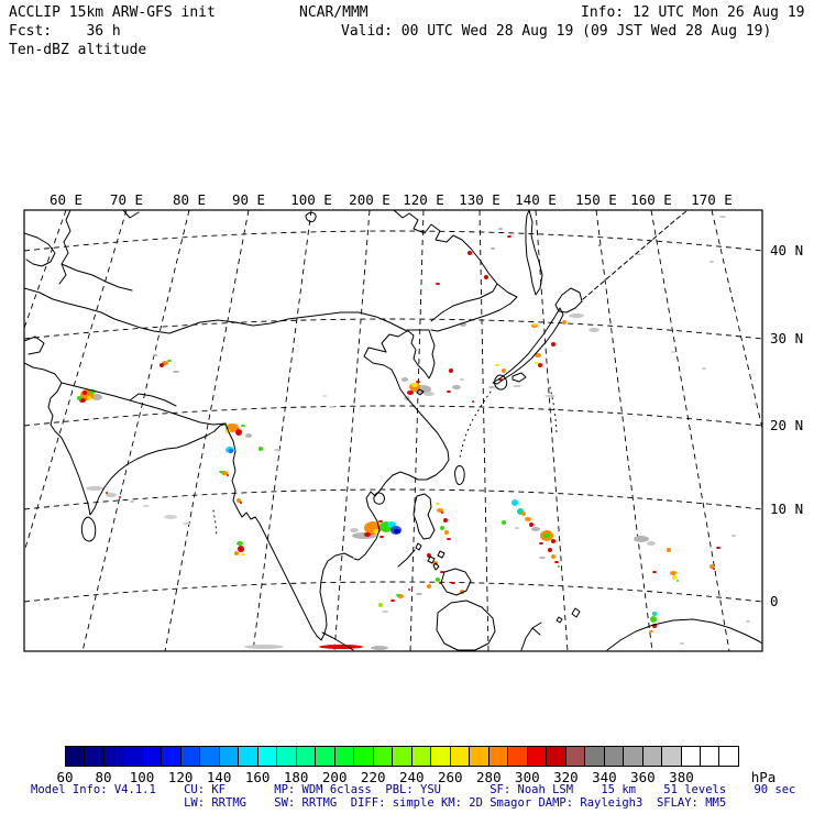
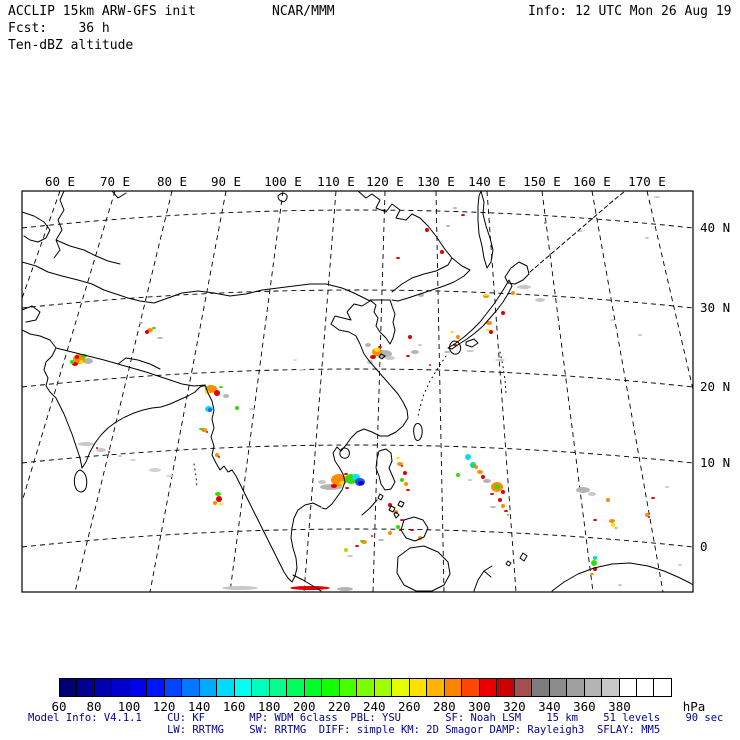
  ACCLIP 15km ARW-GFS init
  Fcst: 36 h
  Ten-dBZ altitude
  NCAR/MMM
  Info: 12 UTC Mon 26 Aug 19
- Valid: 00 UTC Wed 28 Aug 19 (09 JST Wed 28 Aug 19)
  60 E
  70 E
  80 E
  90 E
  100 E
- 200 E
+ 110 E
  120 E
  130 E
  140 E
  150 E
  160 E
  170 E
  40 N
  30 N
  20 N
  10 N
  0
  60
  80
  100
  120
  140
  160
  180
  200
  220
  240
  260
  280
  300
  320
  340
  360
  380
  hPa
  Model Info: V4.1.1 CU: KF MP: WDM 6class PBL: YSU SF: Noah LSM 15 km 51 levels 90 sec
  LW: RRTMG SW: RRTMG DIFF: simple KM: 2D Smagor DAMP: Rayleigh3 SFLAY: MM5
